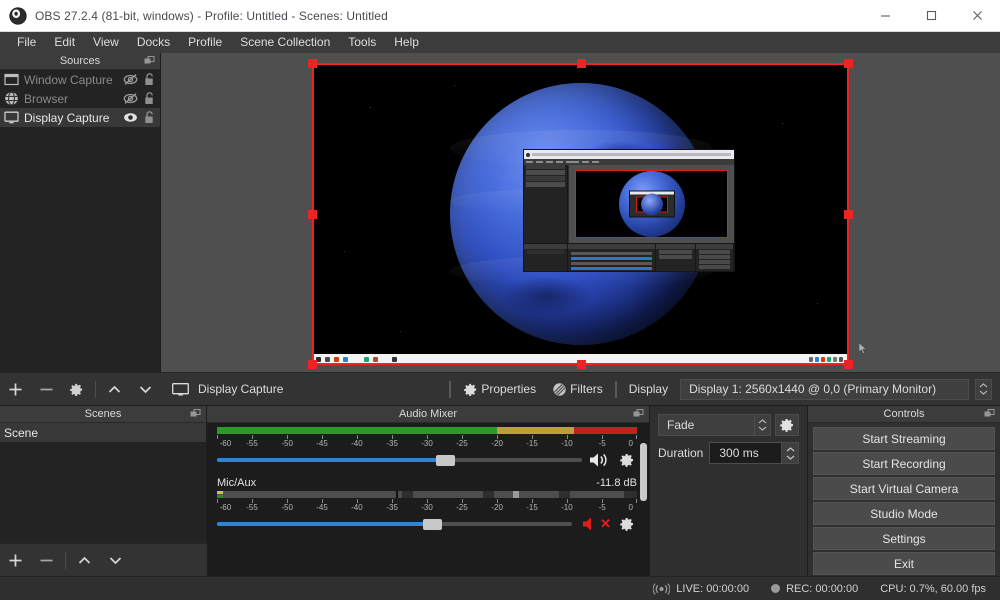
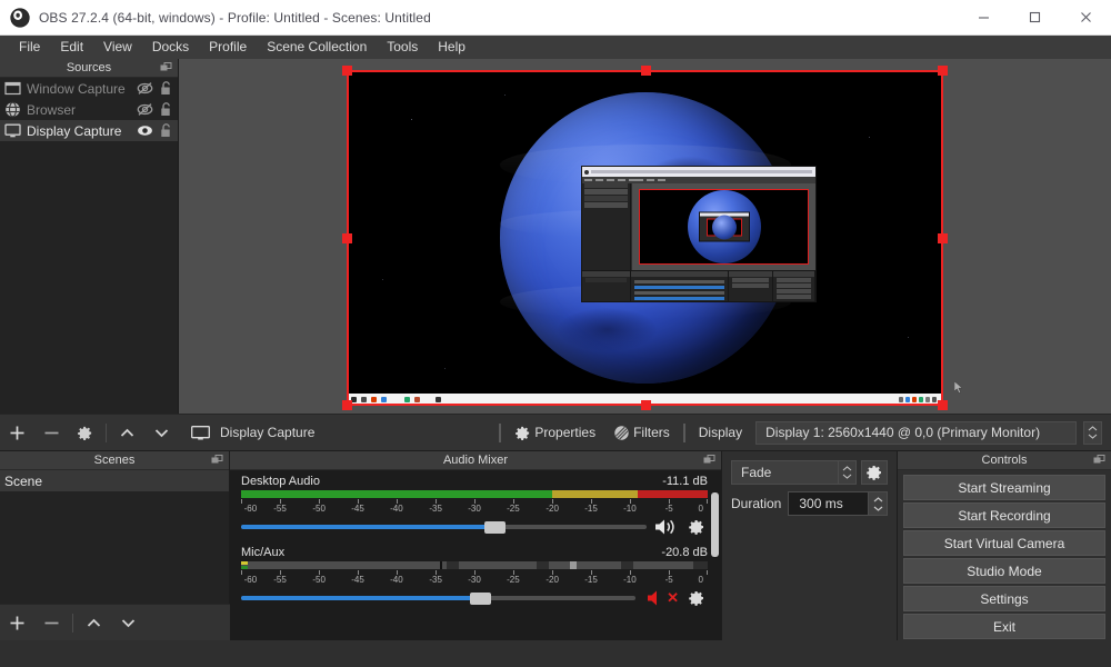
- OBS 27.2.4 (81-bit, windows) - Profile: Untitled - Scenes: Untitled
+ OBS 27.2.4 (64-bit, windows) - Profile: Untitled - Scenes: Untitled
  File
  Edit
  View
  Docks
  Profile
  Scene Collection
  Tools
  Help
  Sources
  Window Capture
  Browser
  Display Capture
  Display Capture
  Properties
  Filters
  Display
  Display 1: 2560x1440 @ 0,0 (Primary Monitor)
  Scenes
  Scene
  Audio Mixer
+ Desktop Audio
+ -11.1 dB
  -60
  -55
  -50
  -45
  -40
  -35
  -30
  -25
  -20
  -15
  -10
  -5
  0
  Mic/Aux
- -11.8 dB
+ -20.8 dB
  -60
  -55
  -50
  -45
  -40
  -35
  -30
  -25
  -20
  -15
  -10
  -5
  0
  ✕
  Fade
  Duration
  300 ms
  Controls
  Start Streaming
  Start Recording
  Start Virtual Camera
  Studio Mode
  Settings
  Exit
- LIVE: 00:00:00
- REC: 00:00:00
- CPU: 0.7%, 60.00 fps
